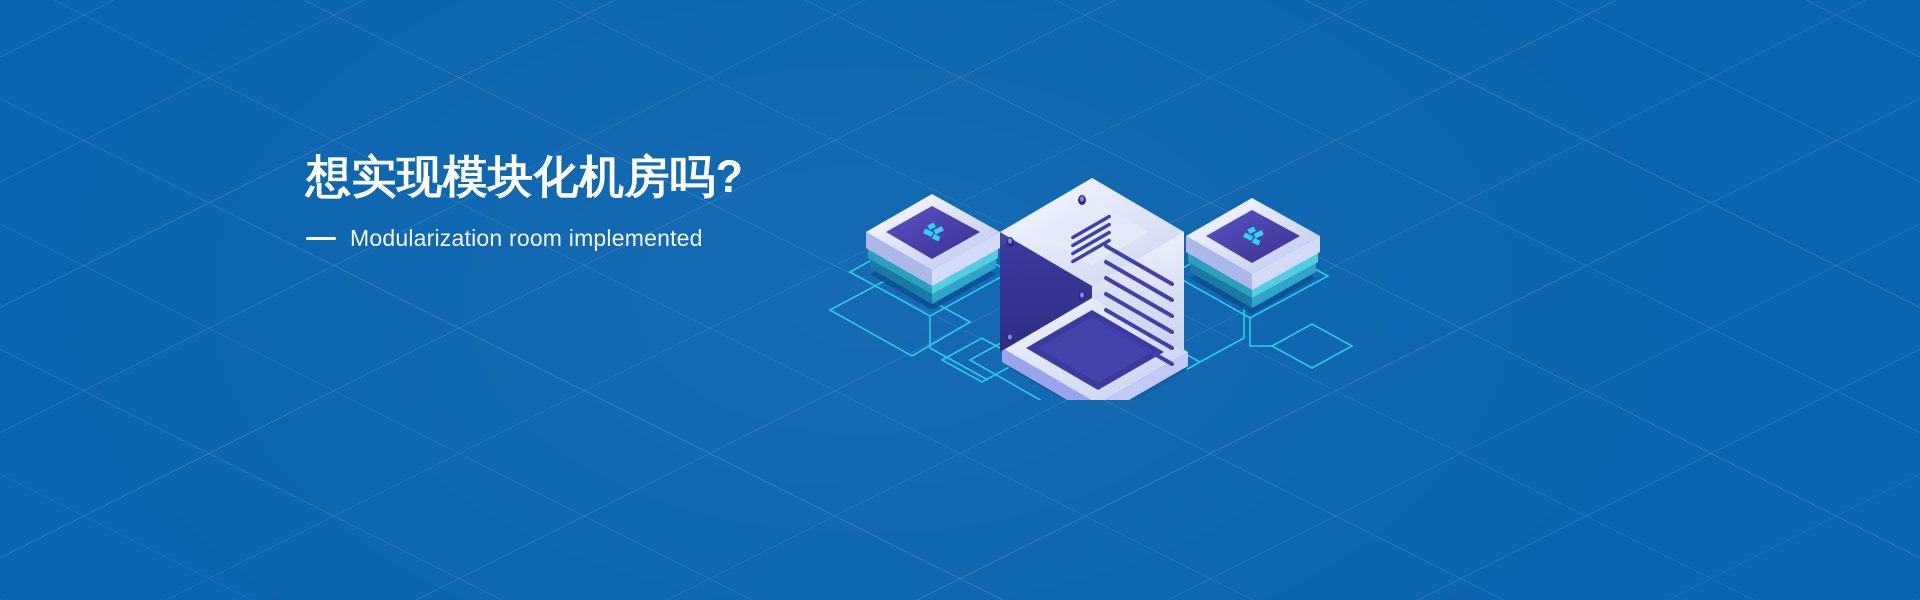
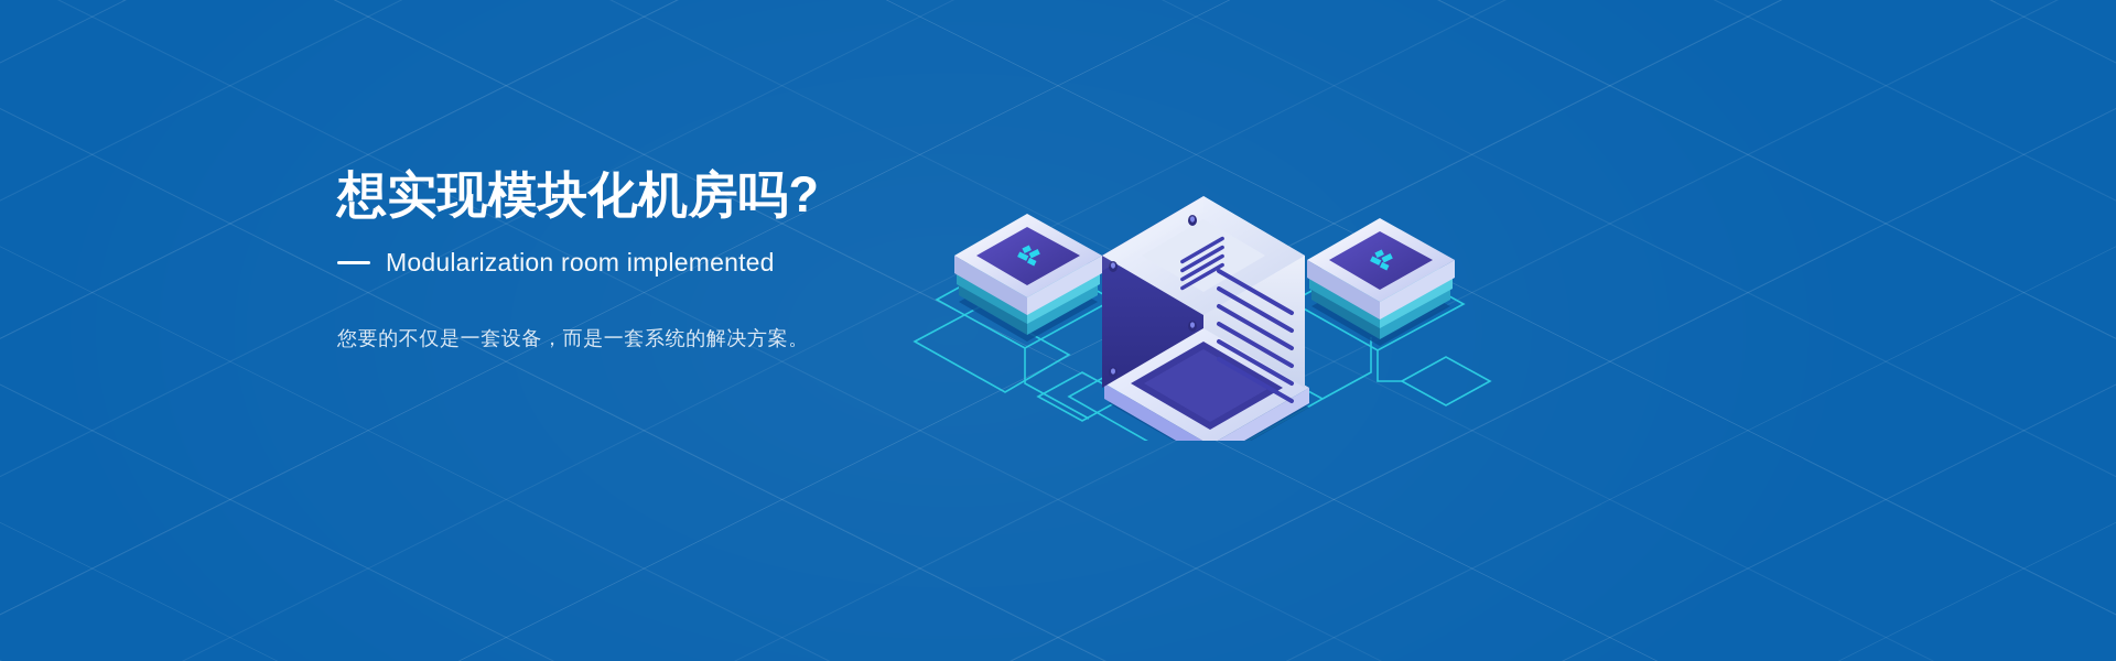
  想实现模块化机房吗?
  Modularization room implemented
+ 您要的不仅是一套设备，而是一套系统的解决方案。
